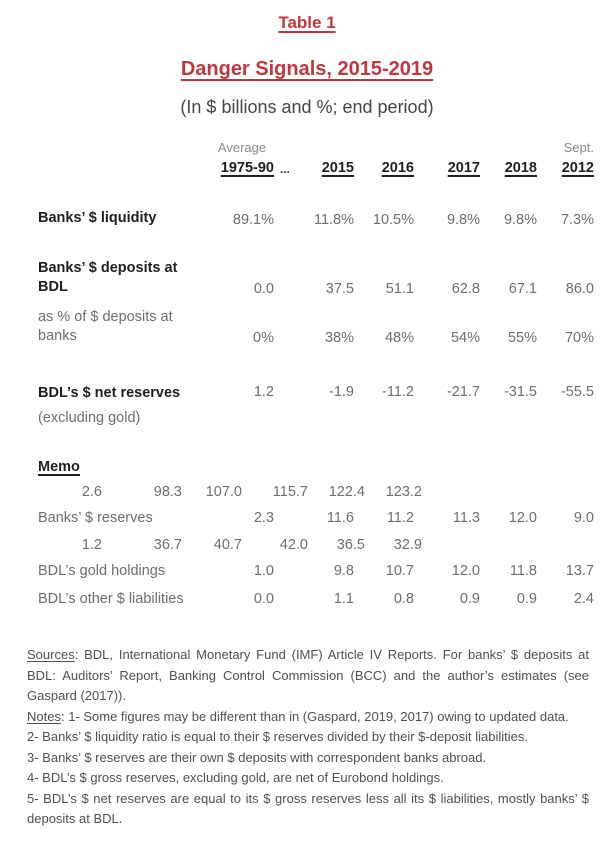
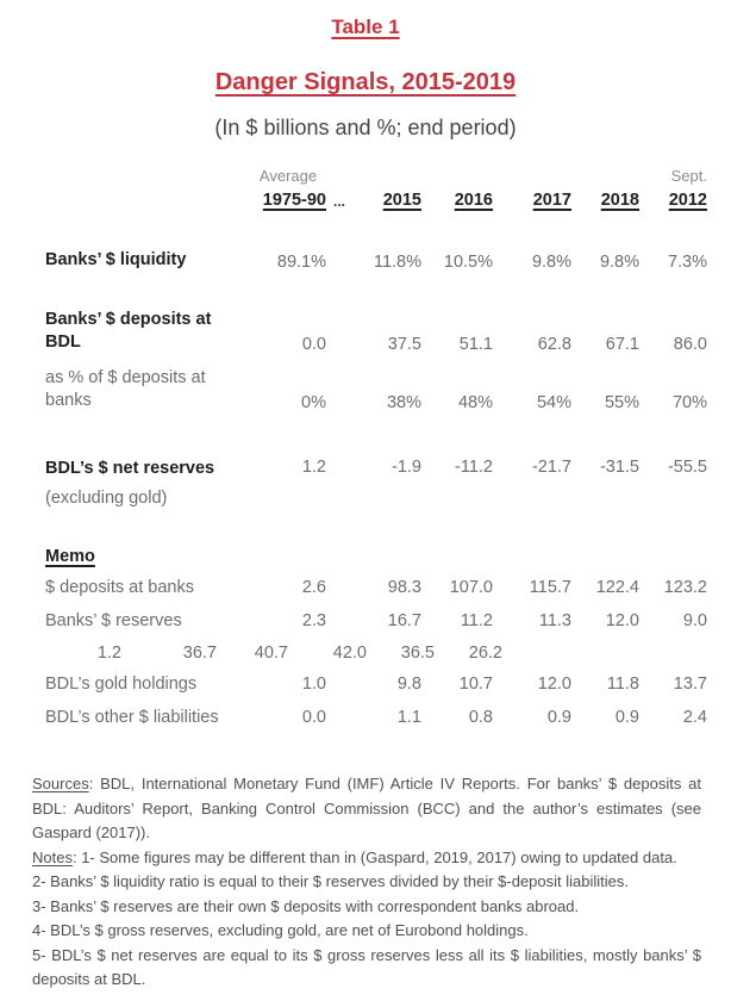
  Table 1
  Danger Signals, 2015-2019
  (In $ billions and %; end period)
  Average
  Sept.
  1975-90
  ...
  2015
  2016
  2017
  2018
  2012
  Banks’ $ liquidity
  89.1%
  11.8%
  10.5%
  9.8%
  9.8%
  7.3%
  Banks’ $ deposits at
  BDL
  0.0
  37.5
  51.1
  62.8
  67.1
  86.0
  as % of $ deposits at
  banks
  0%
  38%
  48%
  54%
  55%
  70%
  BDL’s $ net reserves
  (excluding gold)
  1.2
  -1.9
  -11.2
  -21.7
  -31.5
  -55.5
  Memo
+ $ deposits at banks
  2.6
  98.3
  107.0
  115.7
  122.4
  123.2
  Banks’ $ reserves
  2.3
- 11.6
+ 16.7
  11.2
  11.3
  12.0
  9.0
  1.2
  36.7
  40.7
  42.0
  36.5
- 32.9
+ 26.2
  BDL’s gold holdings
  1.0
  9.8
  10.7
  12.0
  11.8
  13.7
  BDL’s other $ liabilities
  0.0
  1.1
  0.8
  0.9
  0.9
  2.4
  Sources: BDL, International Monetary Fund (IMF) Article IV Reports. For banks’ $ deposits at BDL: Auditors’ Report, Banking Control Commission (BCC) and the author’s estimates (see Gaspard (2017)).
  Notes: 1- Some figures may be different than in (Gaspard, 2019, 2017) owing to updated data.
  2- Banks’ $ liquidity ratio is equal to their $ reserves divided by their $-deposit liabilities.
  3- Banks’ $ reserves are their own $ deposits with correspondent banks abroad.
  4- BDL’s $ gross reserves, excluding gold, are net of Eurobond holdings.
  5- BDL’s $ net reserves are equal to its $ gross reserves less all its $ liabilities, mostly banks’ $ deposits at BDL.
